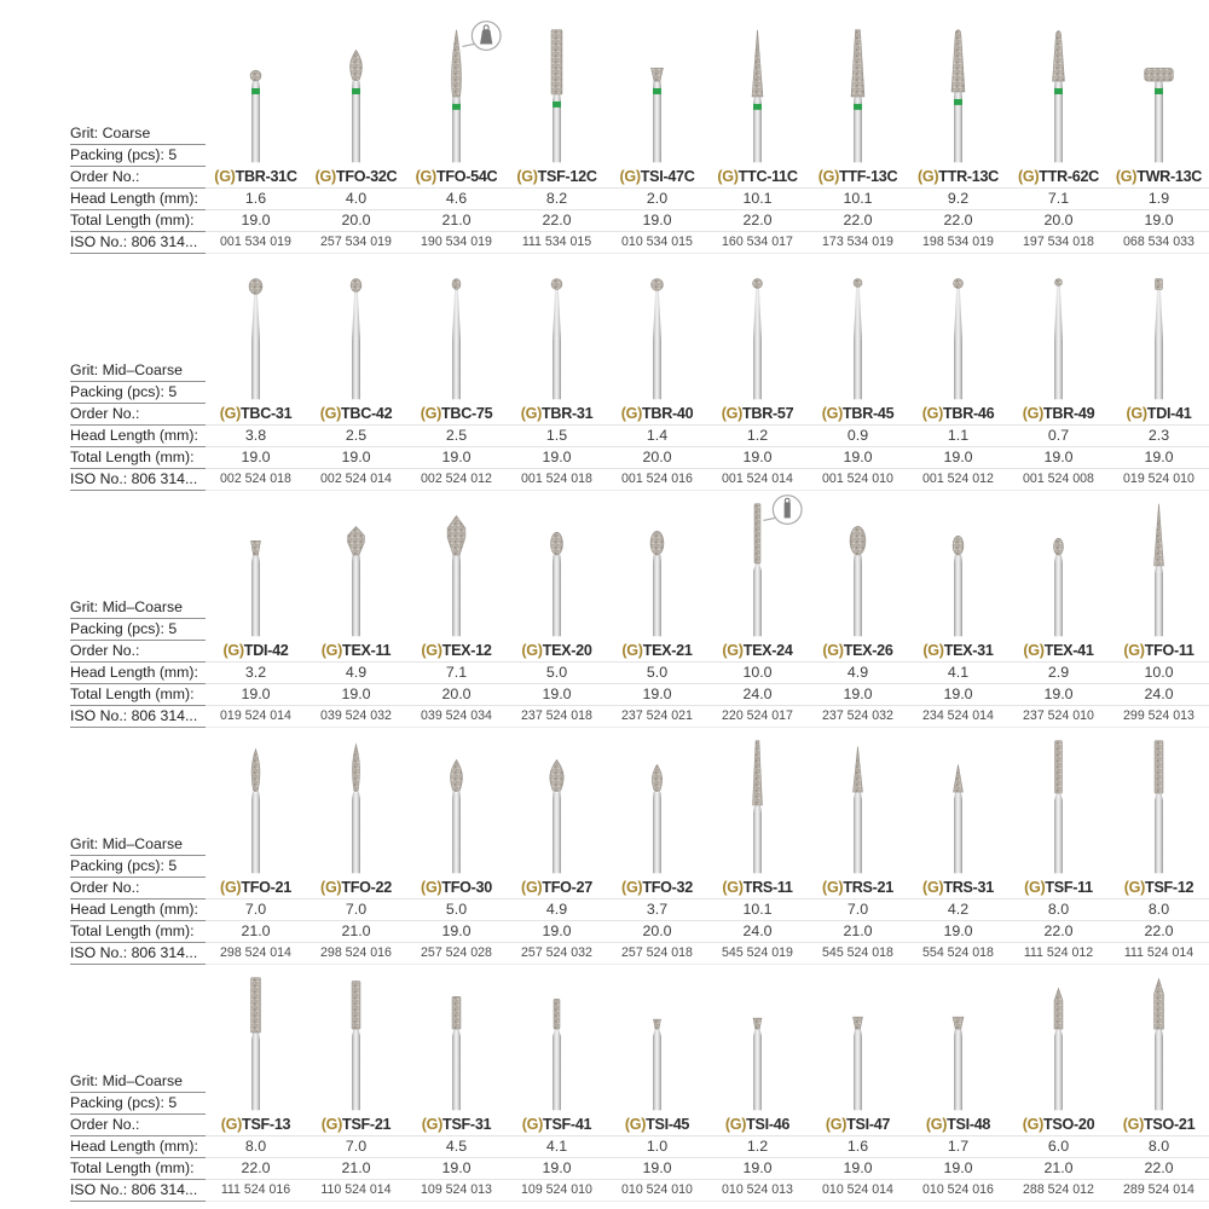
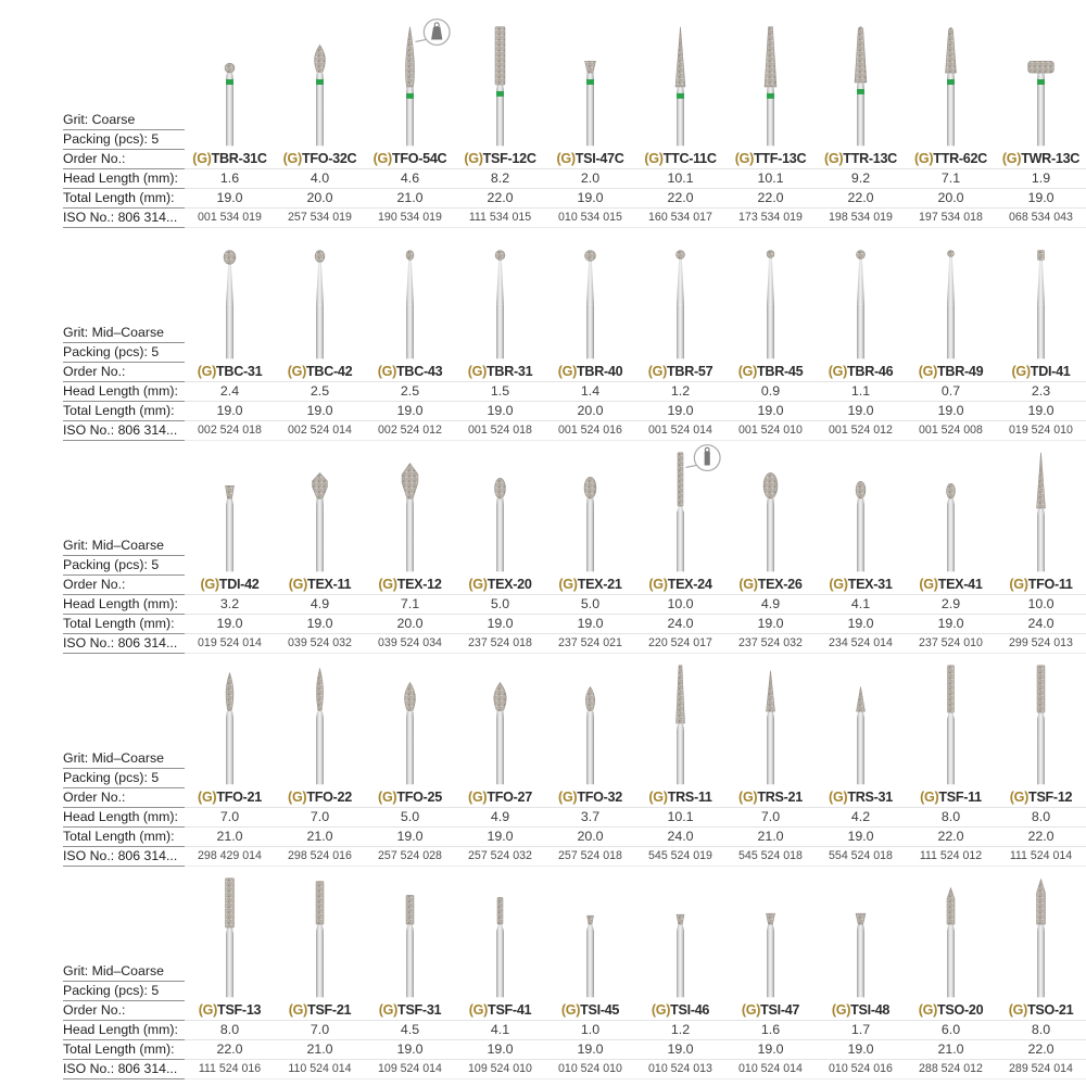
  Grit: Coarse
  Packing (pcs): 5
  Order No.:
  Head Length (mm):
  Total Length (mm):
  ISO No.: 806 314...
  (G)TBR-31C
  1.6
  19.0
  001 534 019
  (G)TFO-32C
  4.0
  20.0
  257 534 019
  (G)TFO-54C
  4.6
  21.0
  190 534 019
  (G)TSF-12C
  8.2
  22.0
  111 534 015
  (G)TSI-47C
  2.0
  19.0
  010 534 015
  (G)TTC-11C
  10.1
  22.0
  160 534 017
  (G)TTF-13C
  10.1
  22.0
  173 534 019
  (G)TTR-13C
  9.2
  22.0
  198 534 019
  (G)TTR-62C
  7.1
  20.0
  197 534 018
  (G)TWR-13C
  1.9
  19.0
- 068 534 033
+ 068 534 043
  Grit: Mid–Coarse
  Packing (pcs): 5
  Order No.:
  Head Length (mm):
  Total Length (mm):
  ISO No.: 806 314...
  (G)TBC-31
- 3.8
+ 2.4
  19.0
  002 524 018
  (G)TBC-42
  2.5
  19.0
  002 524 014
- (G)TBC-75
+ (G)TBC-43
  2.5
  19.0
  002 524 012
  (G)TBR-31
  1.5
  19.0
  001 524 018
  (G)TBR-40
  1.4
  20.0
  001 524 016
  (G)TBR-57
  1.2
  19.0
  001 524 014
  (G)TBR-45
  0.9
  19.0
  001 524 010
  (G)TBR-46
  1.1
  19.0
  001 524 012
  (G)TBR-49
  0.7
  19.0
  001 524 008
  (G)TDI-41
  2.3
  19.0
  019 524 010
  Grit: Mid–Coarse
  Packing (pcs): 5
  Order No.:
  Head Length (mm):
  Total Length (mm):
  ISO No.: 806 314...
  (G)TDI-42
  3.2
  19.0
  019 524 014
  (G)TEX-11
  4.9
  19.0
  039 524 032
  (G)TEX-12
  7.1
  20.0
  039 524 034
  (G)TEX-20
  5.0
  19.0
  237 524 018
  (G)TEX-21
  5.0
  19.0
  237 524 021
  (G)TEX-24
  10.0
  24.0
  220 524 017
  (G)TEX-26
  4.9
  19.0
  237 524 032
  (G)TEX-31
  4.1
  19.0
  234 524 014
  (G)TEX-41
  2.9
  19.0
  237 524 010
  (G)TFO-11
  10.0
  24.0
  299 524 013
  Grit: Mid–Coarse
  Packing (pcs): 5
  Order No.:
  Head Length (mm):
  Total Length (mm):
  ISO No.: 806 314...
  (G)TFO-21
  7.0
  21.0
- 298 524 014
+ 298 429 014
  (G)TFO-22
  7.0
  21.0
  298 524 016
- (G)TFO-30
+ (G)TFO-25
  5.0
  19.0
  257 524 028
  (G)TFO-27
  4.9
  19.0
  257 524 032
  (G)TFO-32
  3.7
  20.0
  257 524 018
  (G)TRS-11
  10.1
  24.0
  545 524 019
  (G)TRS-21
  7.0
  21.0
  545 524 018
  (G)TRS-31
  4.2
  19.0
  554 524 018
  (G)TSF-11
  8.0
  22.0
  111 524 012
  (G)TSF-12
  8.0
  22.0
  111 524 014
  Grit: Mid–Coarse
  Packing (pcs): 5
  Order No.:
  Head Length (mm):
  Total Length (mm):
  ISO No.: 806 314...
  (G)TSF-13
  8.0
  22.0
  111 524 016
  (G)TSF-21
  7.0
  21.0
  110 524 014
  (G)TSF-31
  4.5
  19.0
- 109 524 013
+ 109 524 014
  (G)TSF-41
  4.1
  19.0
  109 524 010
  (G)TSI-45
  1.0
  19.0
  010 524 010
  (G)TSI-46
  1.2
  19.0
  010 524 013
  (G)TSI-47
  1.6
  19.0
  010 524 014
  (G)TSI-48
  1.7
  19.0
  010 524 016
  (G)TSO-20
  6.0
  21.0
  288 524 012
  (G)TSO-21
  8.0
  22.0
  289 524 014
